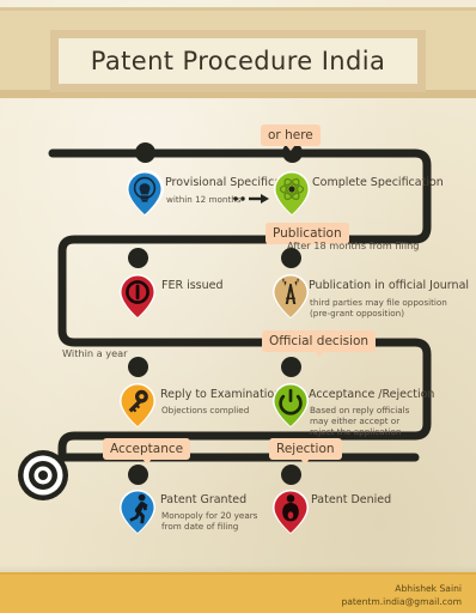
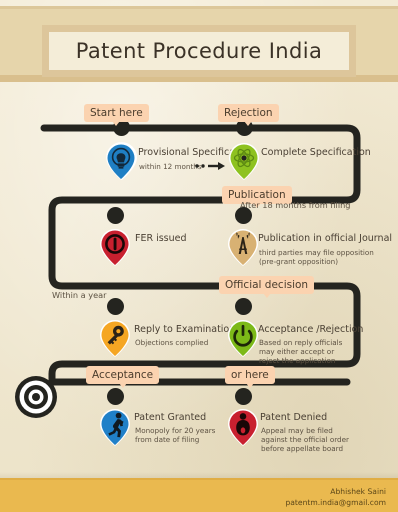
  Patent Procedure India
+ Start here
  Provisional Specific
  within 12 monts
- or here
+ Rejection
  Complete Specification
  Publication
  After 18 months from filing
  FER issued
  Publication in official Journal
  third parties may file opposition
  (pre-grant opposition)
  Official decision
  Within a year
  Reply to Examinatio
  Objections complied
  Acceptance /Rejection
  Based on reply officials
  may either accept or
  reject the application
  Acceptance
- Rejection
+ or here
  Patent Granted
  Monopoly for 20 years
  from date of filing
  Patent Denied
+ Appeal may be filed
+ against the official order
+ before appellate board
  Abhishek Saini
  patentm.india@gmail.com
